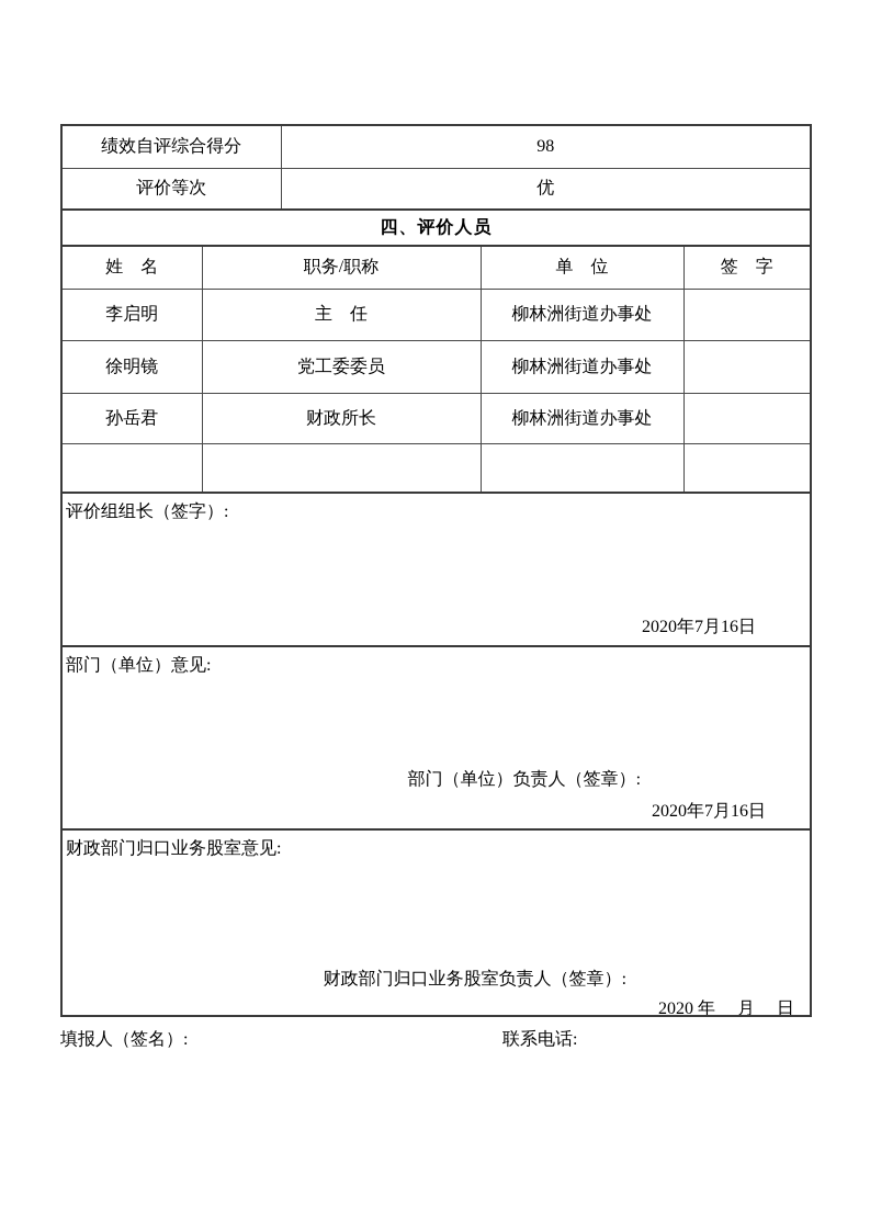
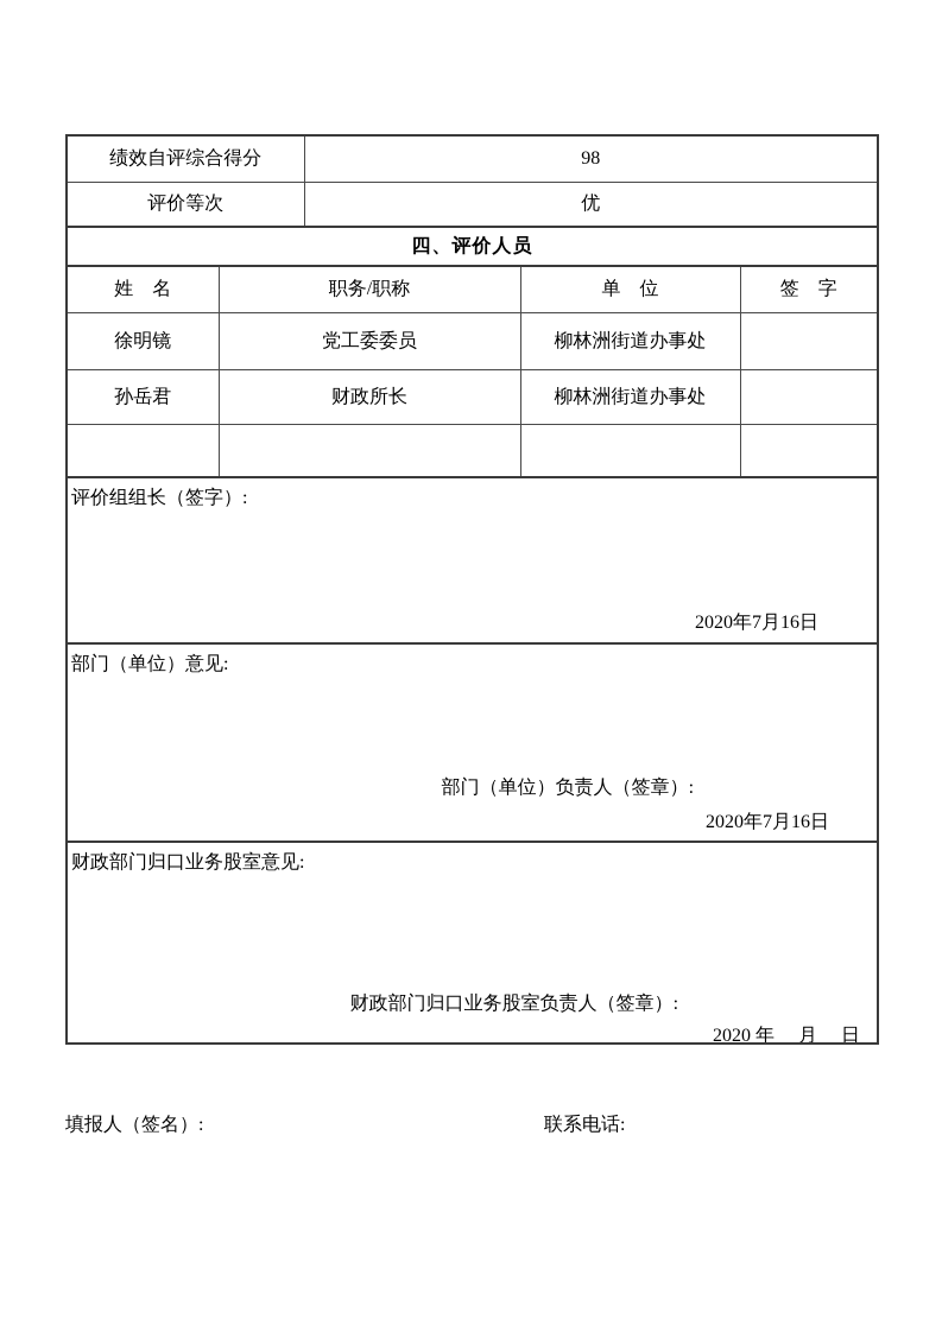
  绩效自评综合得分	98
  评价等次	优
  四、评价人员
  姓 名	职务/职称	单 位	签 字
- 李启明	主 任	柳林洲街道办事处
  徐明镜	党工委委员	柳林洲街道办事处
  孙岳君	财政所长	柳林洲街道办事处
  评价组组长（签字）: 2020年7月16日
  部门（单位）意见: 部门（单位）负责人（签章）: 2020年7月16日
  财政部门归口业务股室意见: 财政部门归口业务股室负责人（签章）: 2020 年 月 日
  填报人（签名）:
  联系电话:
